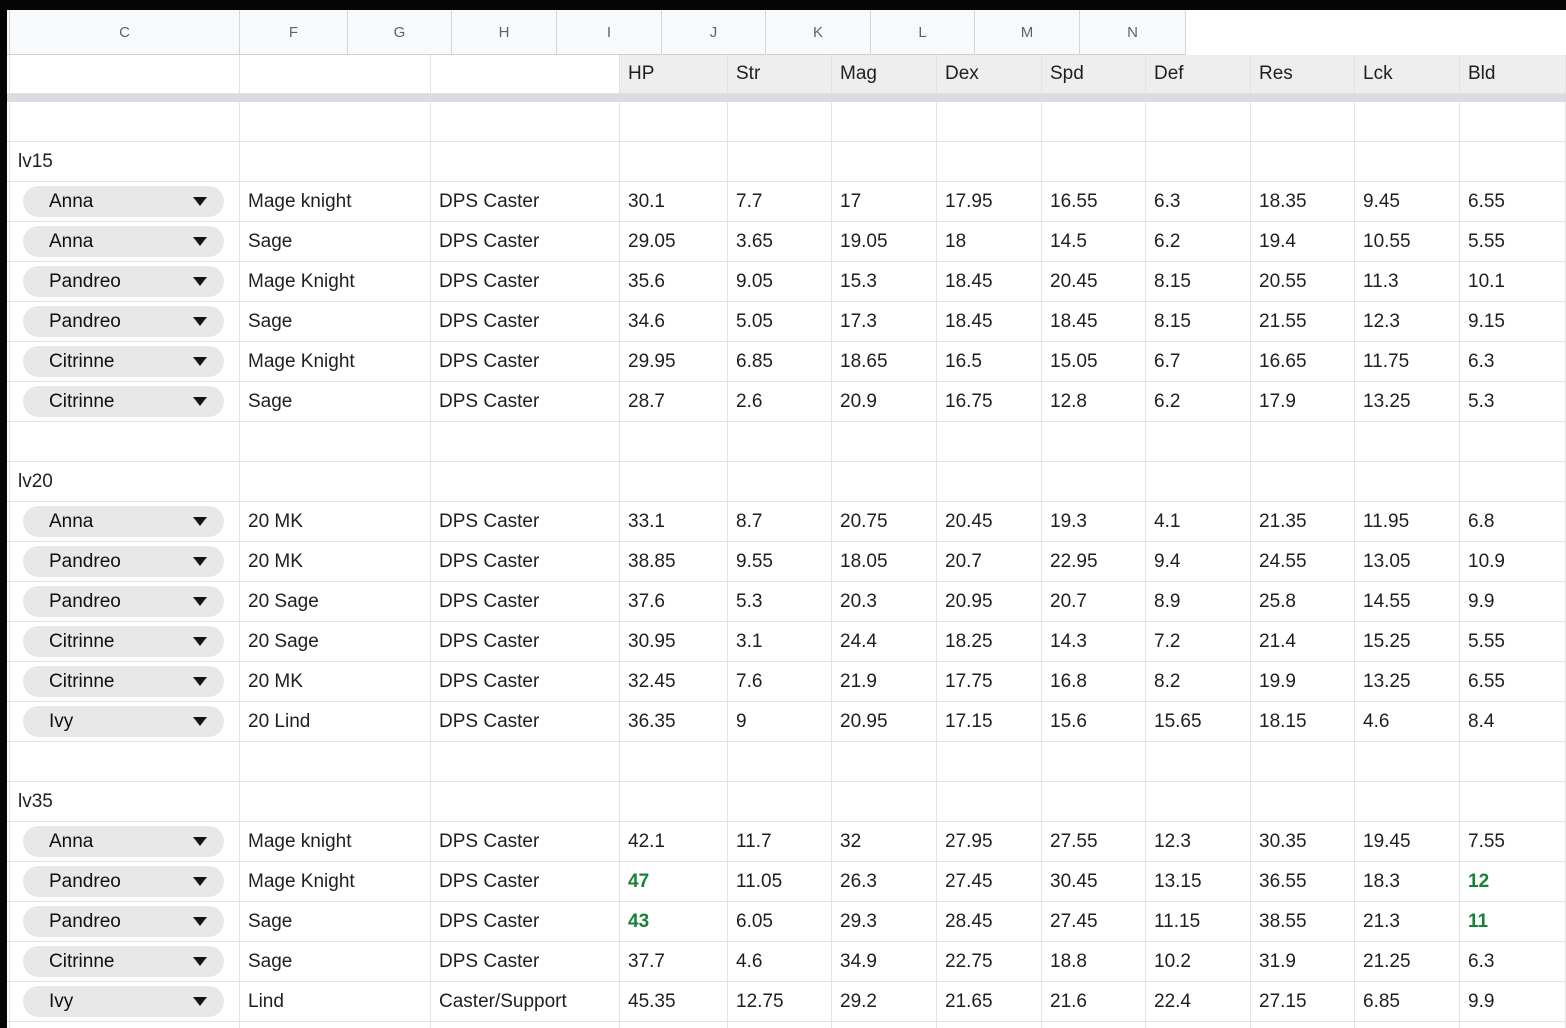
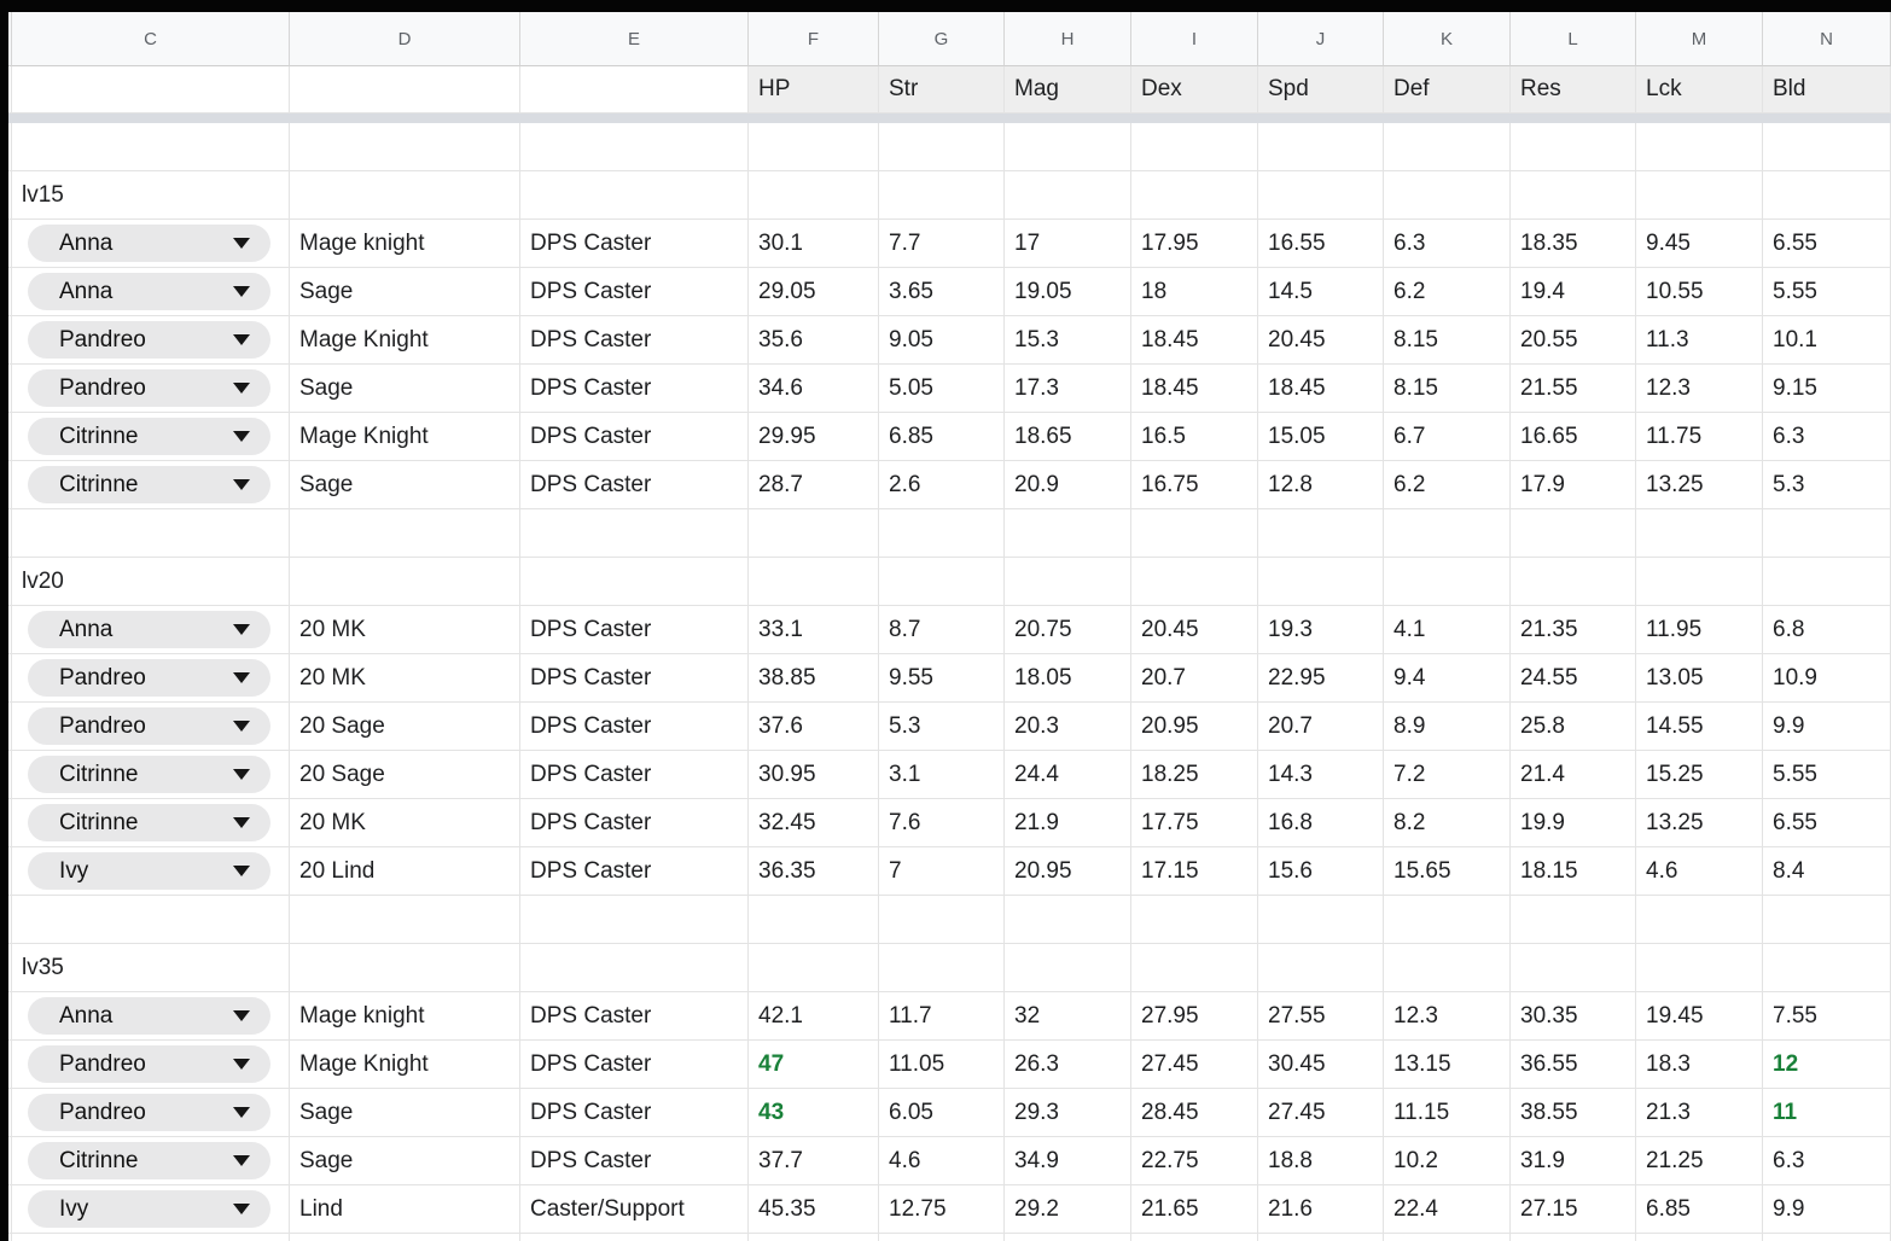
  C
+ D
+ E
  F
  G
  H
  I
  J
  K
  L
  M
  N
  HP
  Str
  Mag
  Dex
  Spd
  Def
  Res
  Lck
  Bld
  lv15
  Anna
  Mage knight
  DPS Caster
  30.1
  7.7
  17
  17.95
  16.55
  6.3
  18.35
  9.45
  6.55
  Anna
  Sage
  DPS Caster
  29.05
  3.65
  19.05
  18
  14.5
  6.2
  19.4
  10.55
  5.55
  Pandreo
  Mage Knight
  DPS Caster
  35.6
  9.05
  15.3
  18.45
  20.45
  8.15
  20.55
  11.3
  10.1
  Pandreo
  Sage
  DPS Caster
  34.6
  5.05
  17.3
  18.45
  18.45
  8.15
  21.55
  12.3
  9.15
  Citrinne
  Mage Knight
  DPS Caster
  29.95
  6.85
  18.65
  16.5
  15.05
  6.7
  16.65
  11.75
  6.3
  Citrinne
  Sage
  DPS Caster
  28.7
  2.6
  20.9
  16.75
  12.8
  6.2
  17.9
  13.25
  5.3
  lv20
  Anna
  20 MK
  DPS Caster
  33.1
  8.7
  20.75
  20.45
  19.3
  4.1
  21.35
  11.95
  6.8
  Pandreo
  20 MK
  DPS Caster
  38.85
  9.55
  18.05
  20.7
  22.95
  9.4
  24.55
  13.05
  10.9
  Pandreo
  20 Sage
  DPS Caster
  37.6
  5.3
  20.3
  20.95
  20.7
  8.9
  25.8
  14.55
  9.9
  Citrinne
  20 Sage
  DPS Caster
  30.95
  3.1
  24.4
  18.25
  14.3
  7.2
  21.4
  15.25
  5.55
  Citrinne
  20 MK
  DPS Caster
  32.45
  7.6
  21.9
  17.75
  16.8
  8.2
  19.9
  13.25
  6.55
  Ivy
  20 Lind
  DPS Caster
  36.35
- 9
+ 7
  20.95
  17.15
  15.6
  15.65
  18.15
  4.6
  8.4
  lv35
  Anna
  Mage knight
  DPS Caster
  42.1
  11.7
  32
  27.95
  27.55
  12.3
  30.35
  19.45
  7.55
  Pandreo
  Mage Knight
  DPS Caster
  47
  11.05
  26.3
  27.45
  30.45
  13.15
  36.55
  18.3
  12
  Pandreo
  Sage
  DPS Caster
  43
  6.05
  29.3
  28.45
  27.45
  11.15
  38.55
  21.3
  11
  Citrinne
  Sage
  DPS Caster
  37.7
  4.6
  34.9
  22.75
  18.8
  10.2
  31.9
  21.25
  6.3
  Ivy
  Lind
  Caster/Support
  45.35
  12.75
  29.2
  21.65
  21.6
  22.4
  27.15
  6.85
  9.9
